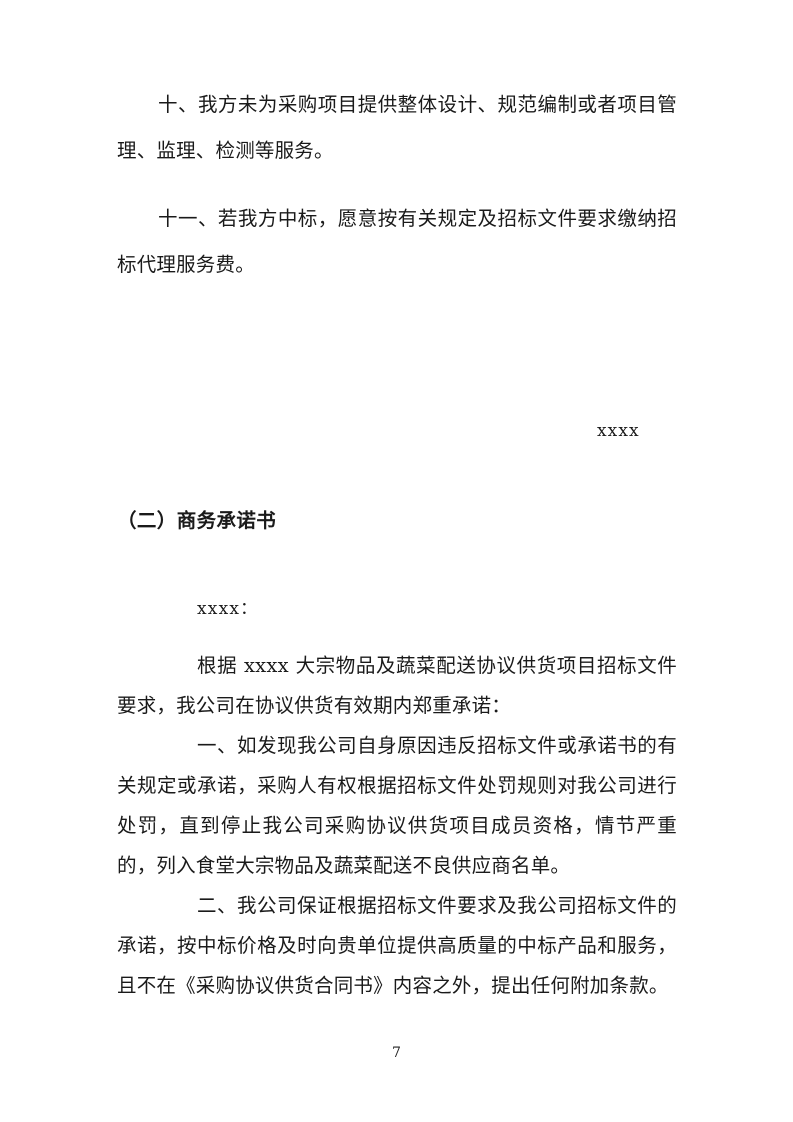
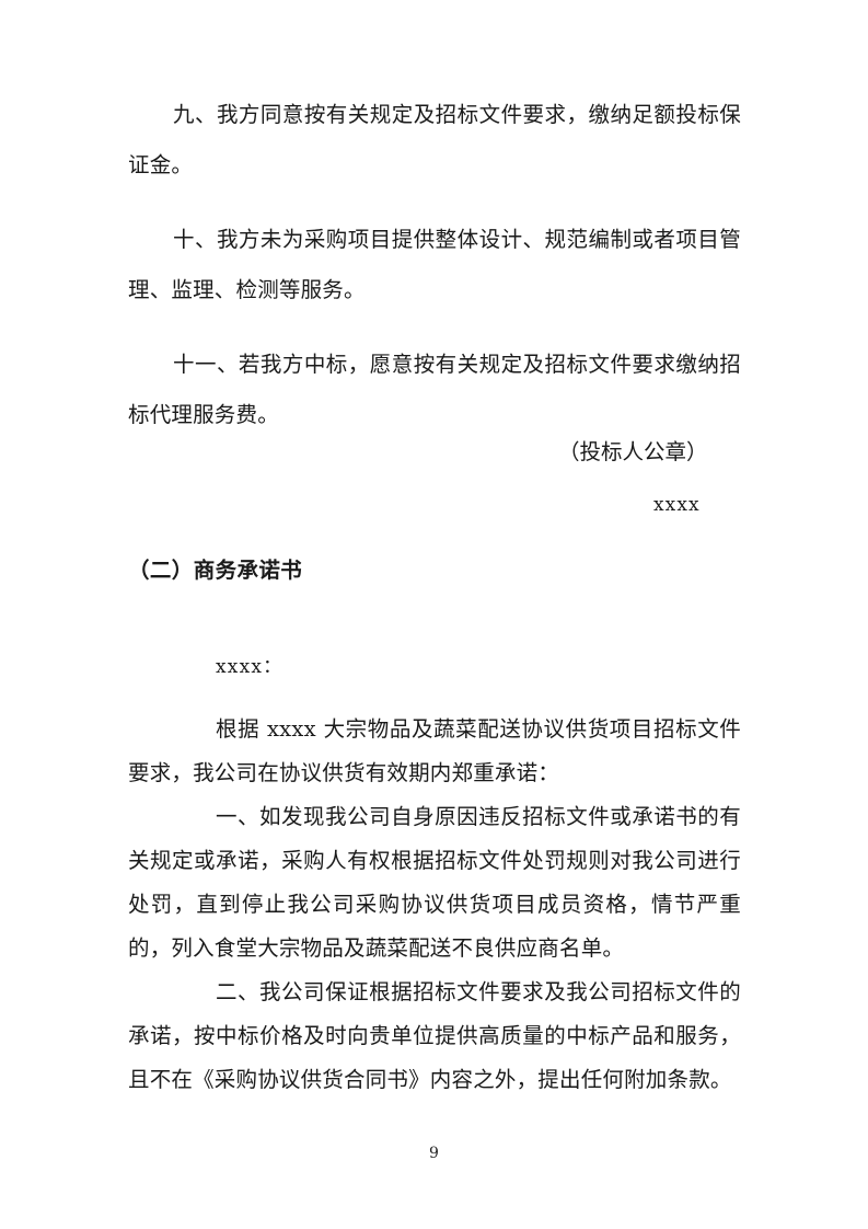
+ 九、我方同意按有关规定及招标文件要求，缴纳足额投标保证金。
  十、我方未为采购项目提供整体设计、规范编制或者项目管理、监理、检测等服务。
  十一、若我方中标，愿意按有关规定及招标文件要求缴纳招标代理服务费。
+ （投标人公章）
  xxxx
  （二）商务承诺书
  xxxx：
  根据 xxxx 大宗物品及蔬菜配送协议供货项目招标文件要求，我公司在协议供货有效期内郑重承诺：
  一、如发现我公司自身原因违反招标文件或承诺书的有关规定或承诺，采购人有权根据招标文件处罚规则对我公司进行处罚，直到停止我公司采购协议供货项目成员资格，情节严重的，列入食堂大宗物品及蔬菜配送不良供应商名单。
  二、我公司保证根据招标文件要求及我公司招标文件的承诺，按中标价格及时向贵单位提供高质量的中标产品和服务，且不在《采购协议供货合同书》内容之外，提出任何附加条款。
- 7
+ 9
